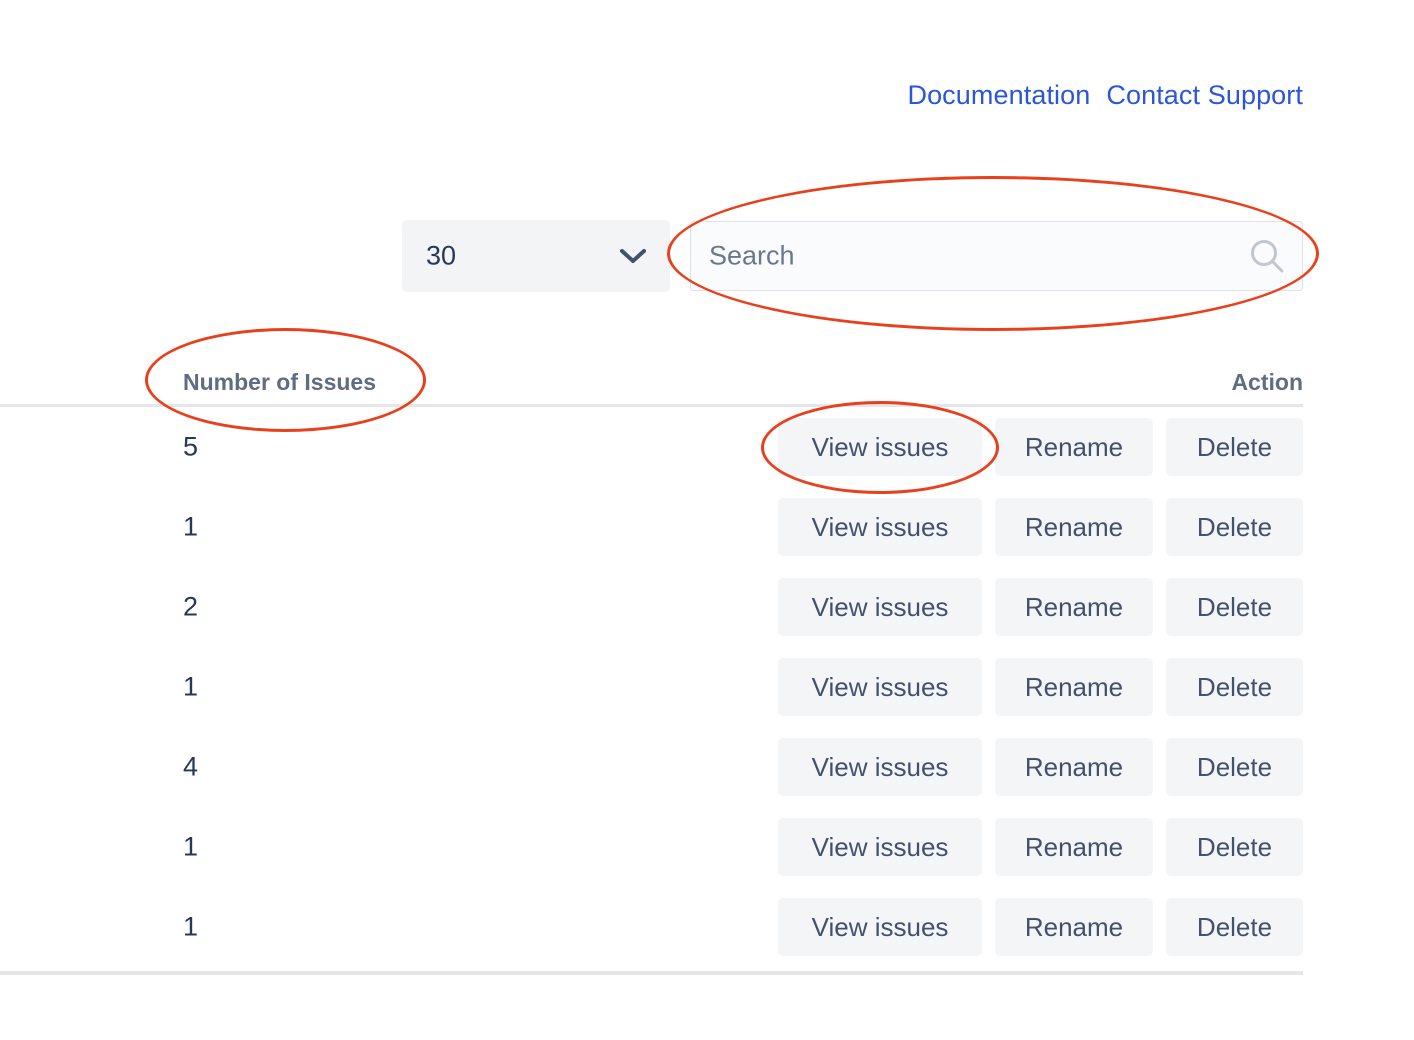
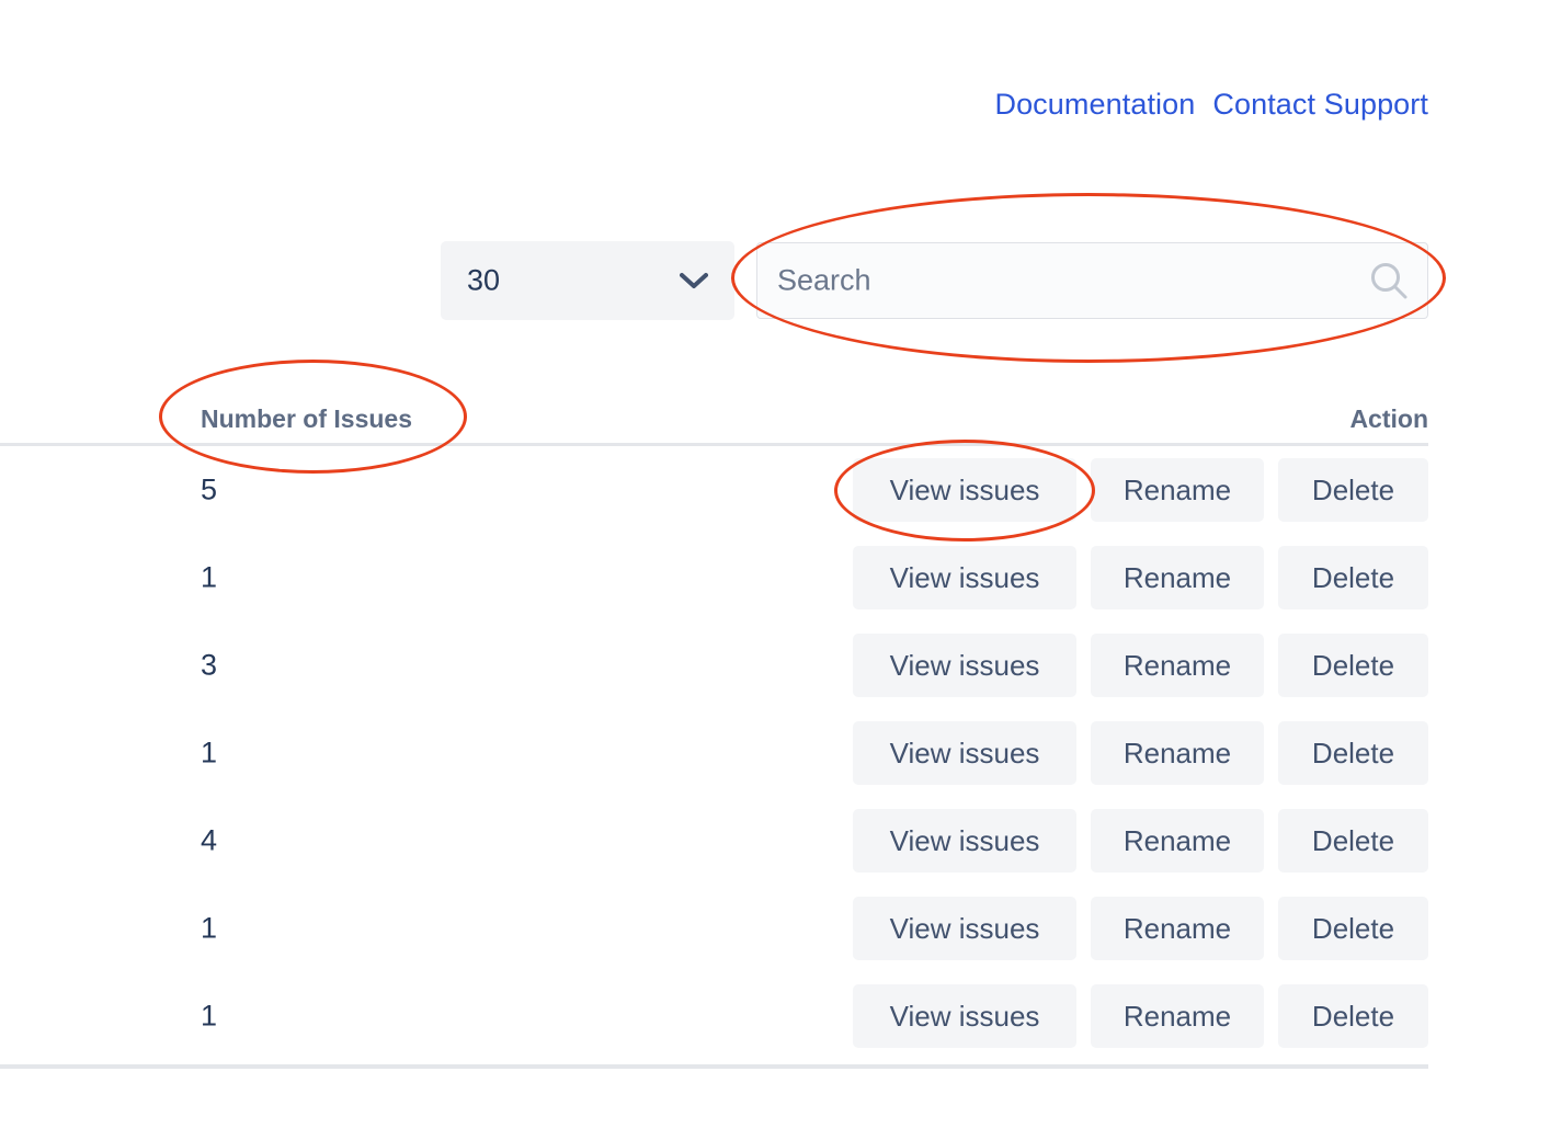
  Documentation Contact Support
  30
  Search
  Number of Issues
  Action
  5
  View issues
  Rename
  Delete
  1
  View issues
  Rename
  Delete
- 2
+ 3
  View issues
  Rename
  Delete
  1
  View issues
  Rename
  Delete
  4
  View issues
  Rename
  Delete
  1
  View issues
  Rename
  Delete
  1
  View issues
  Rename
  Delete
